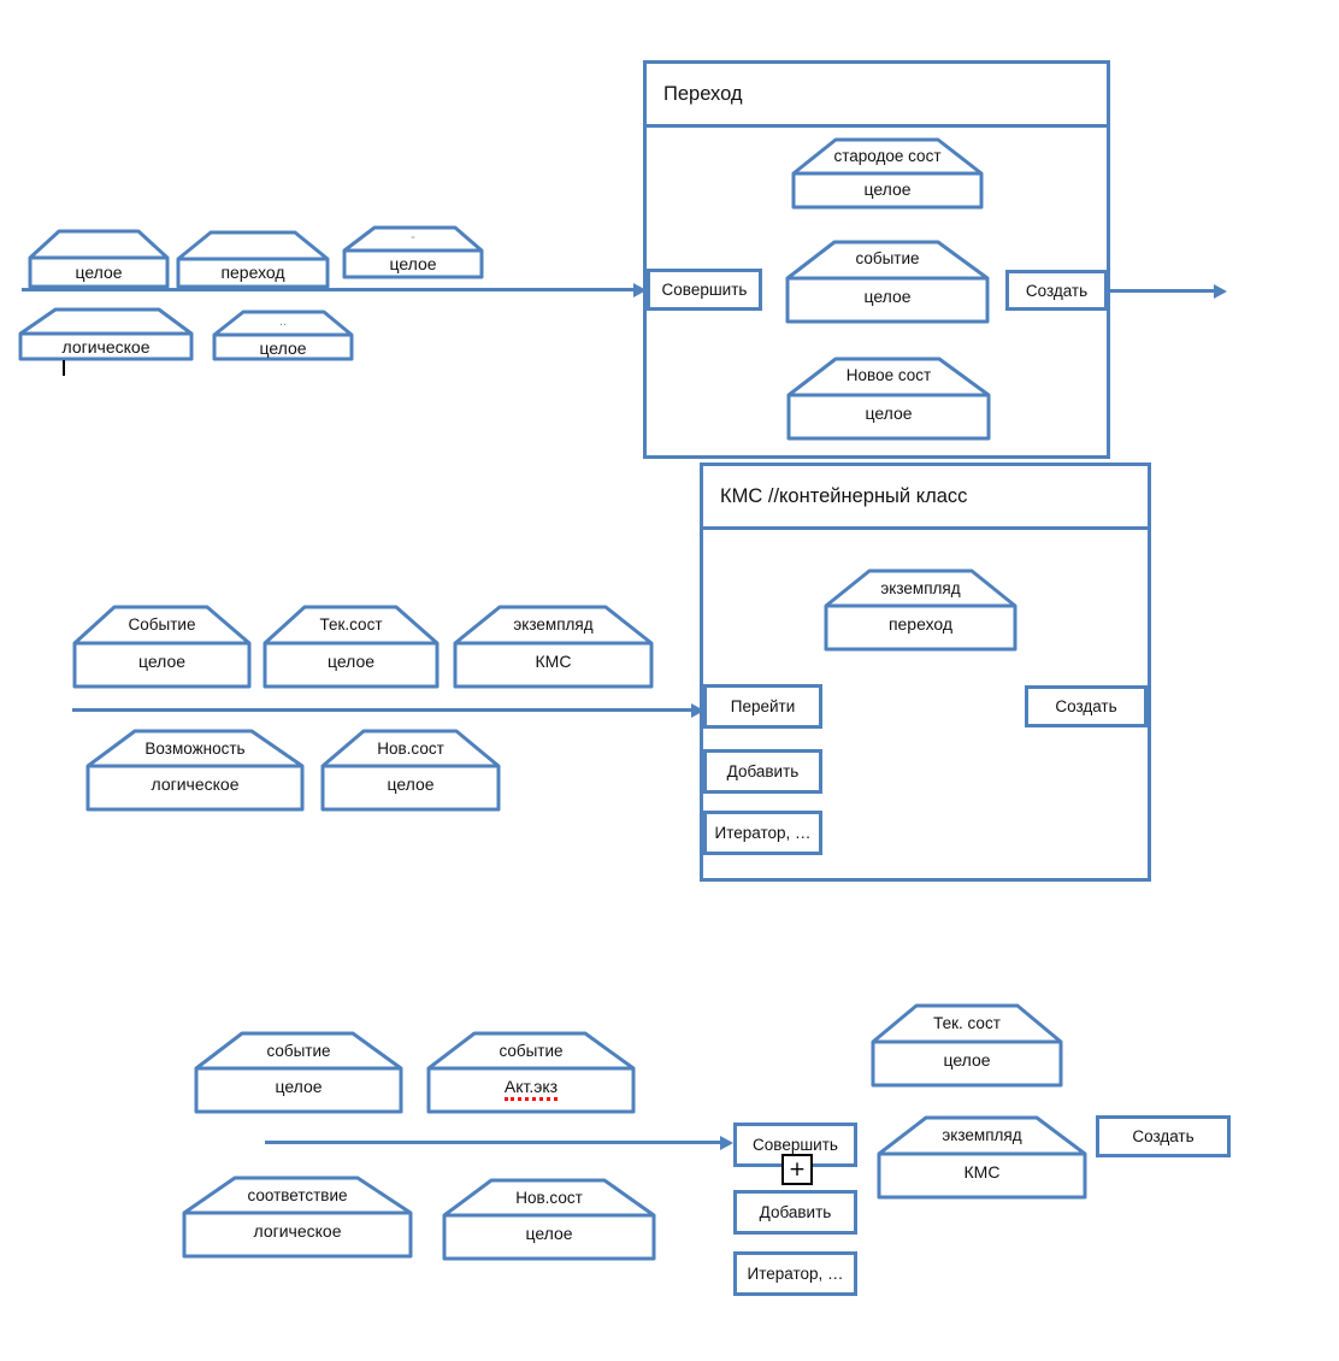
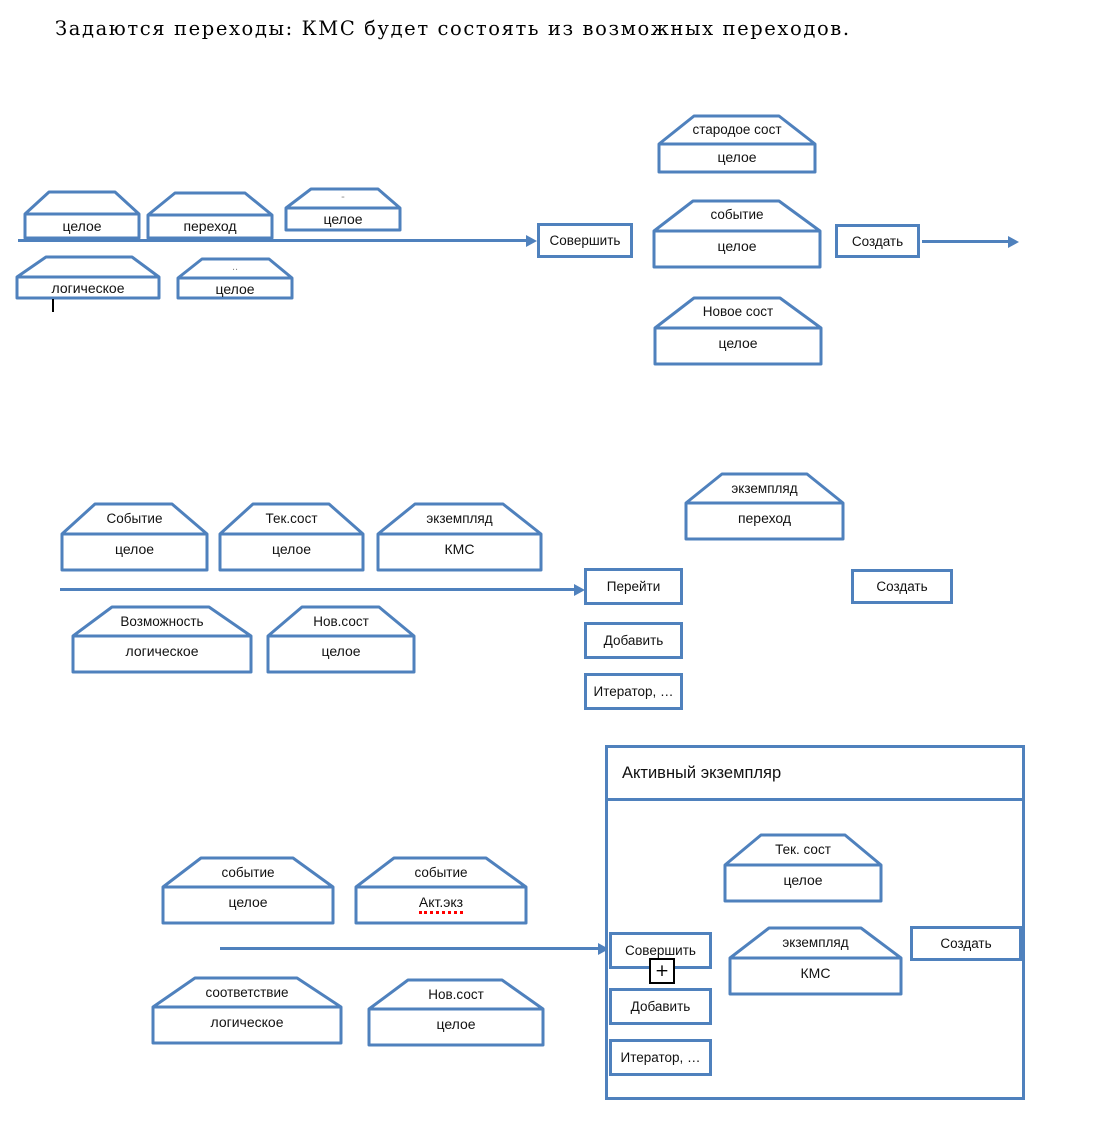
+ Задаются переходы: КМС будет состоять из возможных переходов.
  целое
  переход
  -
  целое
  логическое
  ..
  целое
- Переход
  стародое сост
  целое
  событие
  целое
  Новое сост
  целое
  Совершить
  Создать
  Событие
  целое
  Тек.сост
  целое
  экземпляд
  КМС
  Возможность
  логическое
  Нов.сост
  целое
- КМС //контейнерный класс
  экземпляд
  переход
  Перейти
  Добавить
  Итератор, …
  Создать
  событие
  целое
  событие
  Акт.экз
  соответствие
  логическое
  Нов.сост
  целое
+ Активный экземпляр
  Тек. сост
  целое
  экземпляд
  КМС
  Совершить
  +
  Добавить
  Итератор, …
  Создать
